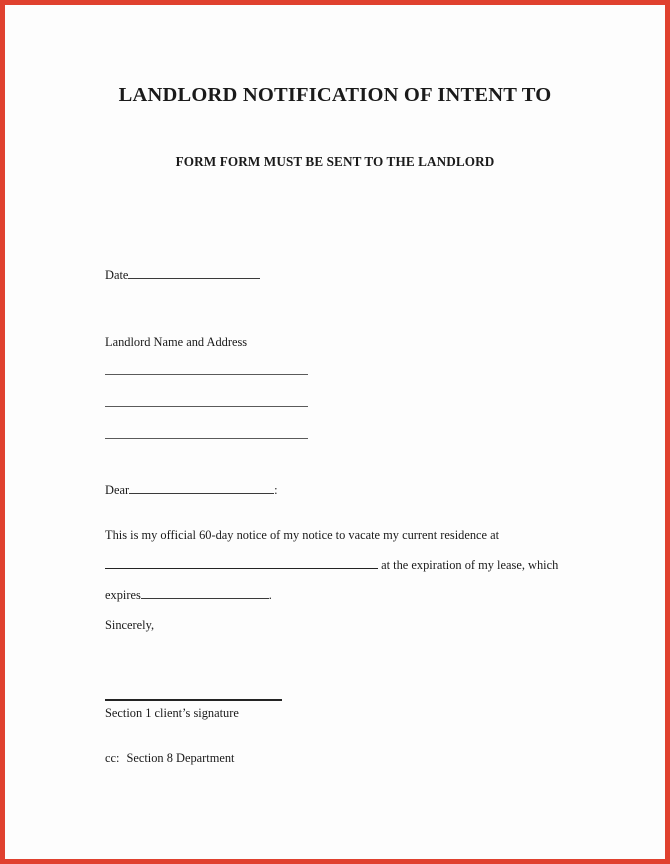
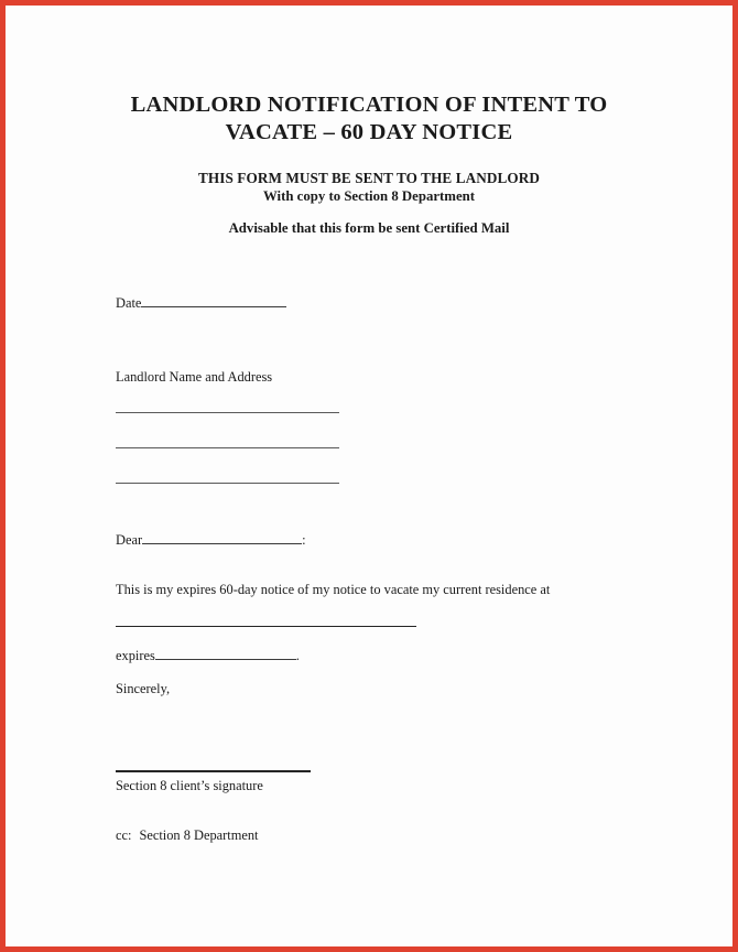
  LANDLORD NOTIFICATION OF INTENT TO
+ VACATE – 60 DAY NOTICE
- FORM FORM MUST BE SENT TO THE LANDLORD
+ THIS FORM MUST BE SENT TO THE LANDLORD
+ With copy to Section 8 Department
+ Advisable that this form be sent Certified Mail
  Date
  Landlord Name and Address
  Dear :
- This is my official 60-day notice of my notice to vacate my current residence at
+ This is my expires 60-day notice of my notice to vacate my current residence at
- at the expiration of my lease, which
  expires .
  Sincerely,
- Section 1 client’s signature
+ Section 8 client’s signature
  cc: Section 8 Department
